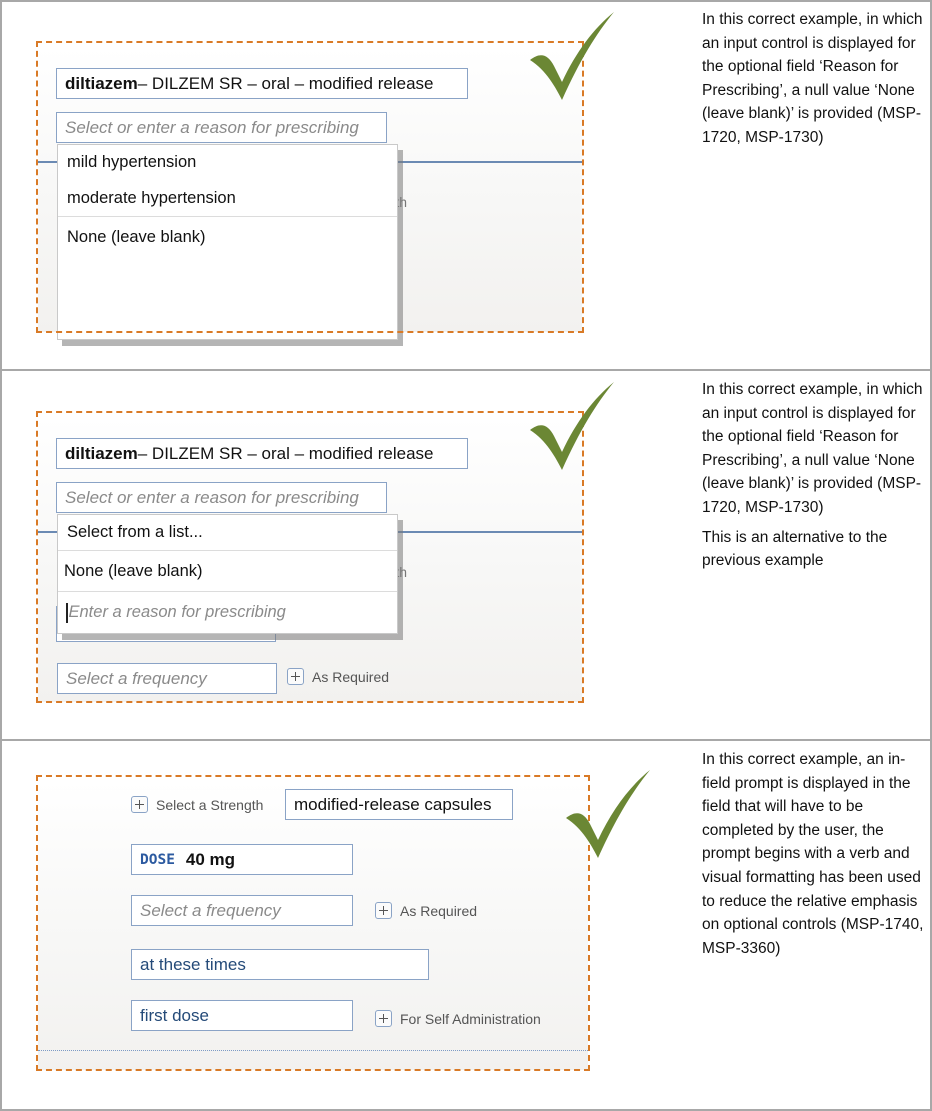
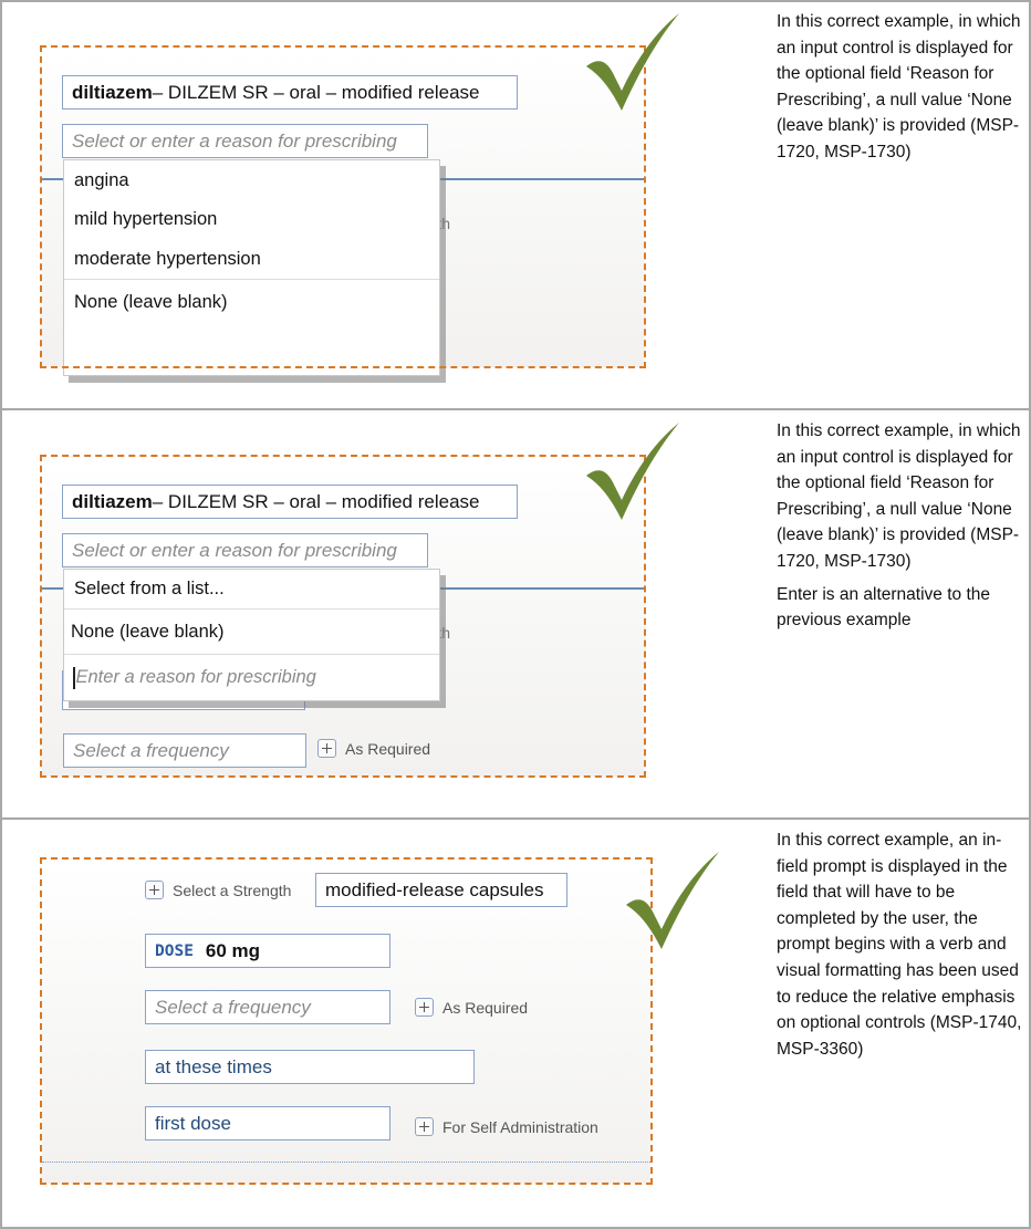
  diltiazem
  – DILZEM SR – oral – modified release
  Select or enter a reason for prescribing
+ angina
  mild hypertension
  moderate hypertension
  None (leave blank)
  In this correct example, in which an input control is displayed for the optional field ‘Reason for Prescribing’, a null value ‘None (leave blank)’ is provided (MSP-1720, MSP-1730)
  diltiazem
  – DILZEM SR – oral – modified release
  Select or enter a reason for prescribing
  Select from a list...
  None (leave blank)
  Enter a reason for prescribing
  Select a frequency
  As Required
  In this correct example, in which an input control is displayed for the optional field ‘Reason for Prescribing’, a null value ‘None (leave blank)’ is provided (MSP-1720, MSP-1730)
- This is an alternative to the previous example
+ Enter is an alternative to the previous example
  Select a Strength
  modified-release capsules
  DOSE
- 40 mg
+ 60 mg
  Select a frequency
  As Required
  at these times
  first dose
  For Self Administration
  In this correct example, an in-field prompt is displayed in the field that will have to be completed by the user, the prompt begins with a verb and visual formatting has been used to reduce the relative emphasis on optional controls (MSP-1740, MSP-3360)
